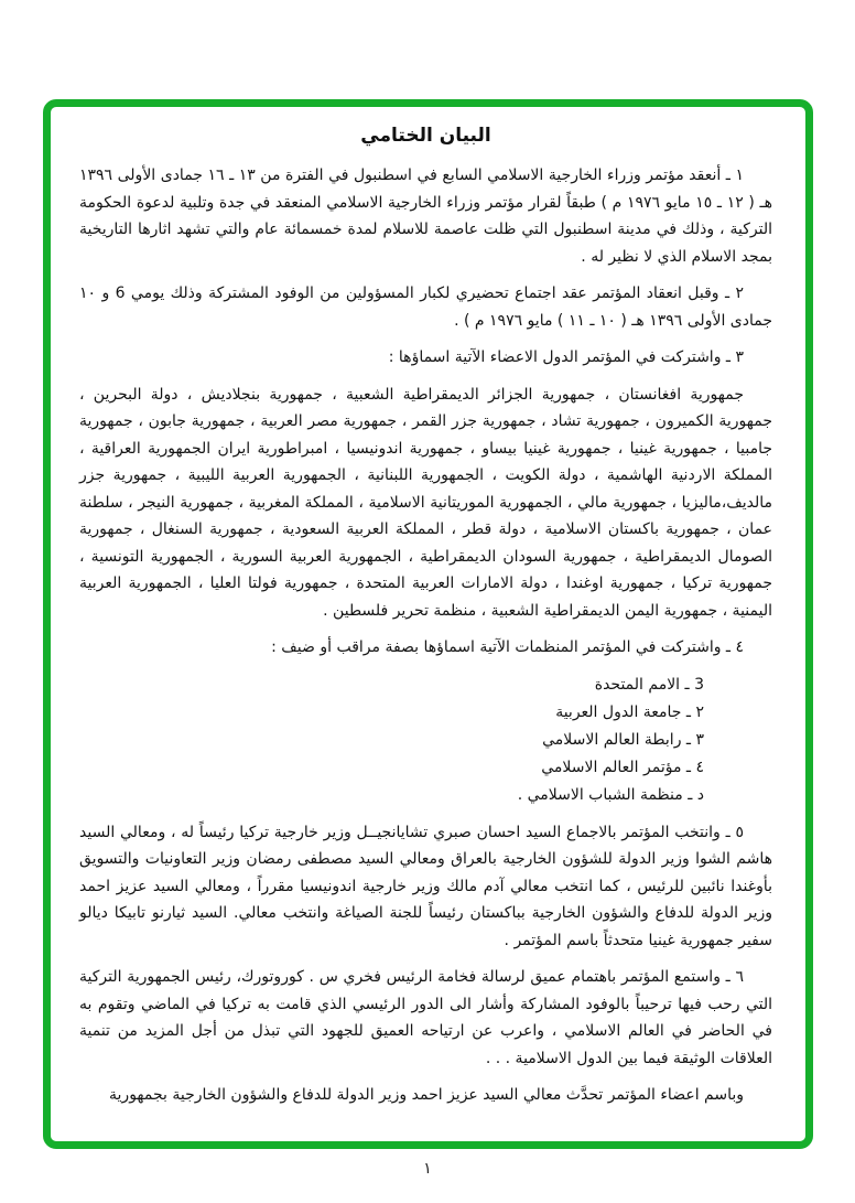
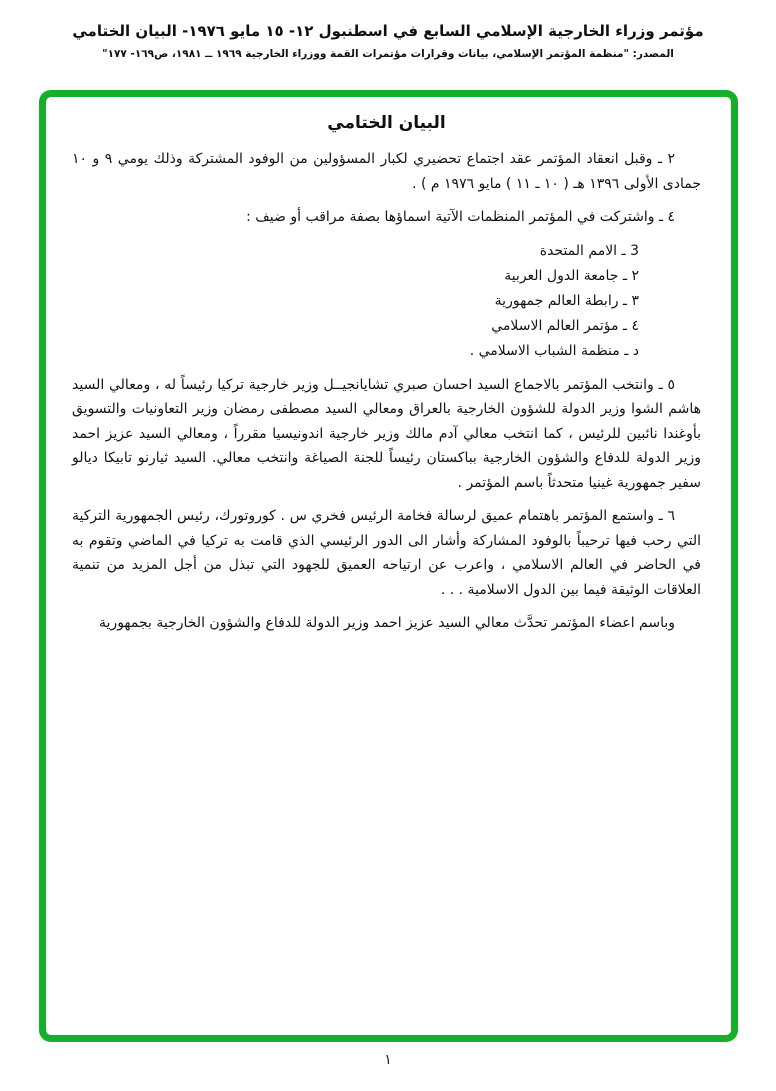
+ مؤتمر وزراء الخارجية الإسلامي السابع في اسطنبول ١٢- ١٥ مايو ١٩٧٦- البيان الختامي
+ المصدر: "منظمة المؤتمر الإسلامي، بيانات وقرارات مؤتمرات القمة ووزراء الخارجية ١٩٦٩ ــ ١٩٨١، ص١٦٩- ١٧٧"
  البيان الختامي
- ١ ـ أنعقد مؤتمر وزراء الخارجية الاسلامي السابع في اسطنبول في الفترة من ١٣ ـ ١٦ جمادى الأولى ١٣٩٦ هـ ( ١٢ ـ ١٥ مايو ١٩٧٦ م ) طبقاً لقرار مؤتمر وزراء الخارجية الاسلامي المنعقد في جدة وتلبية لدعوة الحكومة التركية ، وذلك في مدينة اسطنبول التي ظلت عاصمة للاسلام لمدة خمسمائة عام والتي تشهد اثارها التاريخية بمجد الاسلام الذي لا نظير له .
- ٢ ـ وقبل انعقاد المؤتمر عقد اجتماع تحضيري لكبار المسؤولين من الوفود المشتركة وذلك يومي 6 و ١٠ جمادى الأولى ١٣٩٦ هـ ( ١٠ ـ ١١ ) مايو ١٩٧٦ م ) .
+ ٢ ـ وقبل انعقاد المؤتمر عقد اجتماع تحضيري لكبار المسؤولين من الوفود المشتركة وذلك يومي ٩ و ١٠ جمادى الأولى ١٣٩٦ هـ ( ١٠ ـ ١١ ) مايو ١٩٧٦ م ) .
- ٣ ـ واشتركت في المؤتمر الدول الاعضاء الآتية اسماؤها :
- جمهورية افغانستان ، جمهورية الجزائر الديمقراطية الشعبية ، جمهورية بنجلاديش ، دولة البحرين ، جمهورية الكميرون ، جمهورية تشاد ، جمهورية جزر القمر ، جمهورية مصر العربية ، جمهورية جابون ، جمهورية جامبيا ، جمهورية غينيا ، جمهورية غينيا بيساو ، جمهورية اندونيسيا ، امبراطورية ايران الجمهورية العراقية ، المملكة الاردنية الهاشمية ، دولة الكويت ، الجمهورية اللبنانية ، الجمهورية العربية الليبية ، جمهورية جزر مالديف،ماليزيا ، جمهورية مالي ، الجمهورية الموريتانية الاسلامية ، المملكة المغربية ، جمهورية النيجر ، سلطنة عمان ، جمهورية باكستان الاسلامية ، دولة قطر ، المملكة العربية السعودية ، جمهورية السنغال ، جمهورية الصومال الديمقراطية ، جمهورية السودان الديمقراطية ، الجمهورية العربية السورية ، الجمهورية التونسية ، جمهورية تركيا ، جمهورية اوغندا ، دولة الامارات العربية المتحدة ، جمهورية فولتا العليا ، الجمهورية العربية اليمنية ، جمهورية اليمن الديمقراطية الشعبية ، منظمة تحرير فلسطين .
  ٤ ـ واشتركت في المؤتمر المنظمات الآتية اسماؤها بصفة مراقب أو ضيف :
  3 ـ الامم المتحدة
  ٢ ـ جامعة الدول العربية
- ٣ ـ رابطة العالم الاسلامي
+ ٣ ـ رابطة العالم جمهورية
  ٤ ـ مؤتمر العالم الاسلامي
  د ـ منظمة الشباب الاسلامي .
  ٥ ـ وانتخب المؤتمر بالاجماع السيد احسان صبري تشايانجيــل وزير خارجية تركيا رئيساً له ، ومعالي السيد هاشم الشوا وزير الدولة للشؤون الخارجية بالعراق ومعالي السيد مصطفى رمضان وزير التعاونيات والتسويق بأوغندا نائبين للرئيس ، كما انتخب معالي آدم مالك وزير خارجية اندونيسيا مقرراً ، ومعالي السيد عزيز احمد وزير الدولة للدفاع والشؤون الخارجية بباكستان رئيساً للجنة الصياغة وانتخب معالي. السيد ثيارنو تابيكا ديالو سفير جمهورية غينيا متحدثاً باسم المؤتمر .
  ٦ ـ واستمع المؤتمر باهتمام عميق لرسالة فخامة الرئيس فخري س . كوروتورك، رئيس الجمهورية التركية التي رحب فيها ترحيباً بالوفود المشاركة وأشار الى الدور الرئيسي الذي قامت به تركيا في الماضي وتقوم به في الحاضر في العالم الاسلامي ، واعرب عن ارتياحه العميق للجهود التي تبذل من أجل المزيد من تنمية العلاقات الوثيقة فيما بين الدول الاسلامية . . .
  وباسم اعضاء المؤتمر تحدَّث معالي السيد عزيز احمد وزير الدولة للدفاع والشؤون الخارجية بجمهورية
  ١
